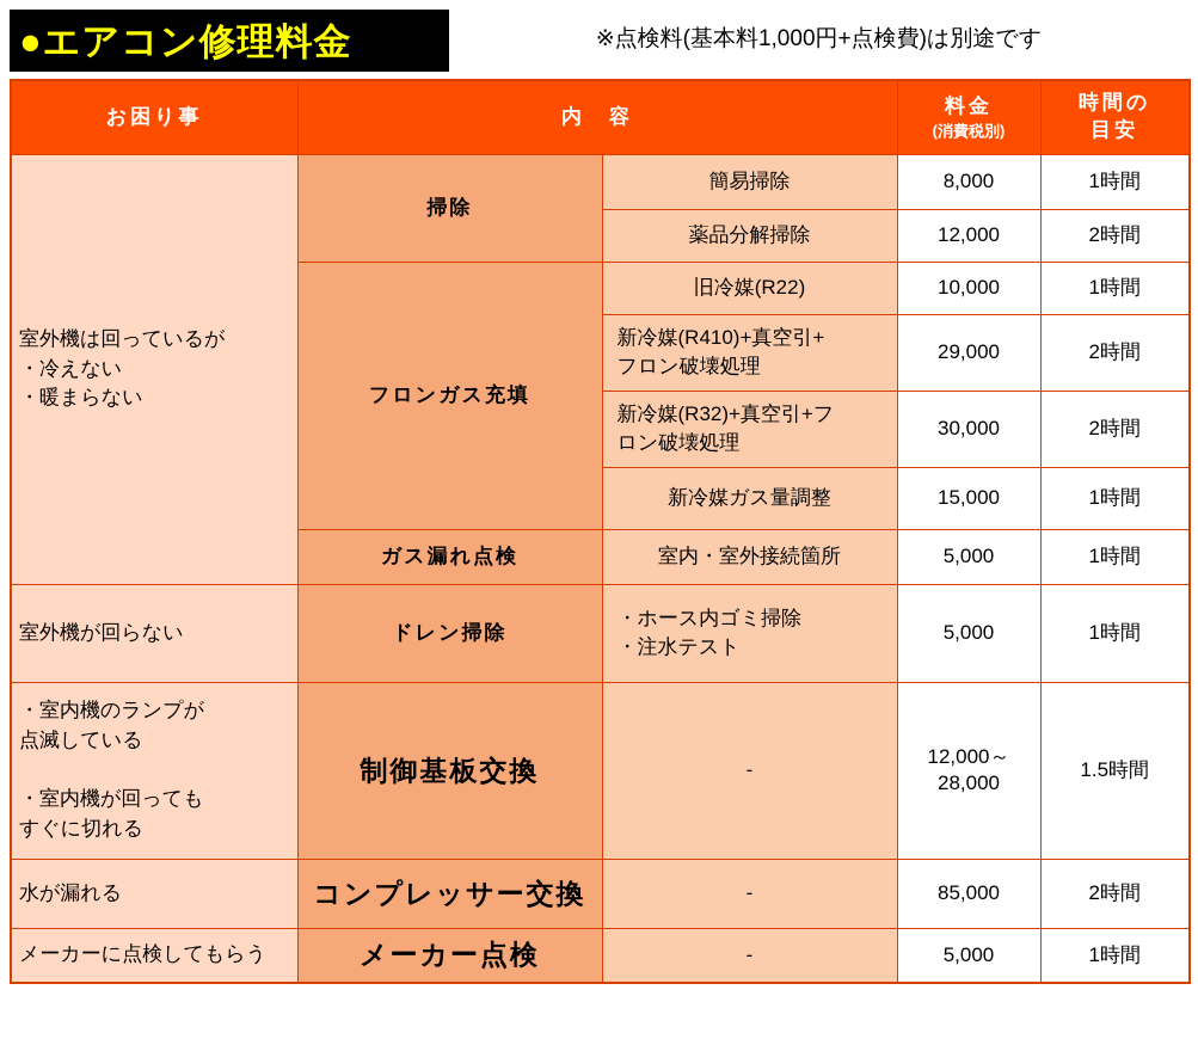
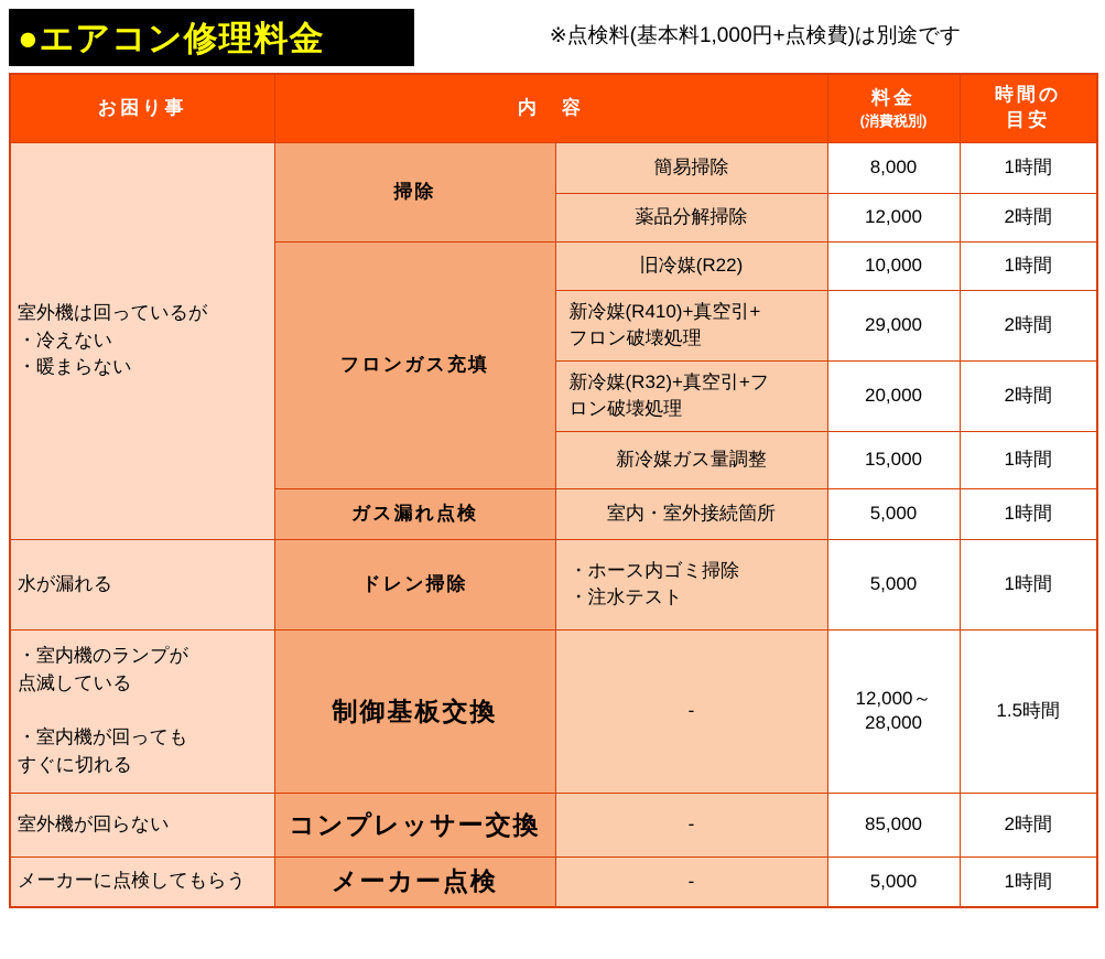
  ●エアコン修理料金
  ※点検料(基本料1,000円+点検費)は別途です
  お困り事	内 容	料金 (消費税別)	時間の 目安
  室外機は回っているが・冷えない・暖まらない	掃除	簡易掃除	8,000	1時間
  薬品分解掃除	12,000	2時間
  フロンガス充填	旧冷媒(R22)	10,000	1時間
  新冷媒(R410)+真空引+フロン破壊処理	29,000	2時間
- 新冷媒(R32)+真空引+フロン破壊処理	30,000	2時間
+ 新冷媒(R32)+真空引+フロン破壊処理	20,000	2時間
  新冷媒ガス量調整	15,000	1時間
  ガス漏れ点検	室内・室外接続箇所	5,000	1時間
- 室外機が回らない	ドレン掃除	・ホース内ゴミ掃除・注水テスト	5,000	1時間
+ 水が漏れる	ドレン掃除	・ホース内ゴミ掃除・注水テスト	5,000	1時間
  ・室内機のランプが点滅している ・室内機が回ってもすぐに切れる	制御基板交換	-	12,000～28,000	1.5時間
- 水が漏れる	コンプレッサー交換	-	85,000	2時間
+ 室外機が回らない	コンプレッサー交換	-	85,000	2時間
  メーカーに点検してもらう	メーカー点検	-	5,000	1時間
